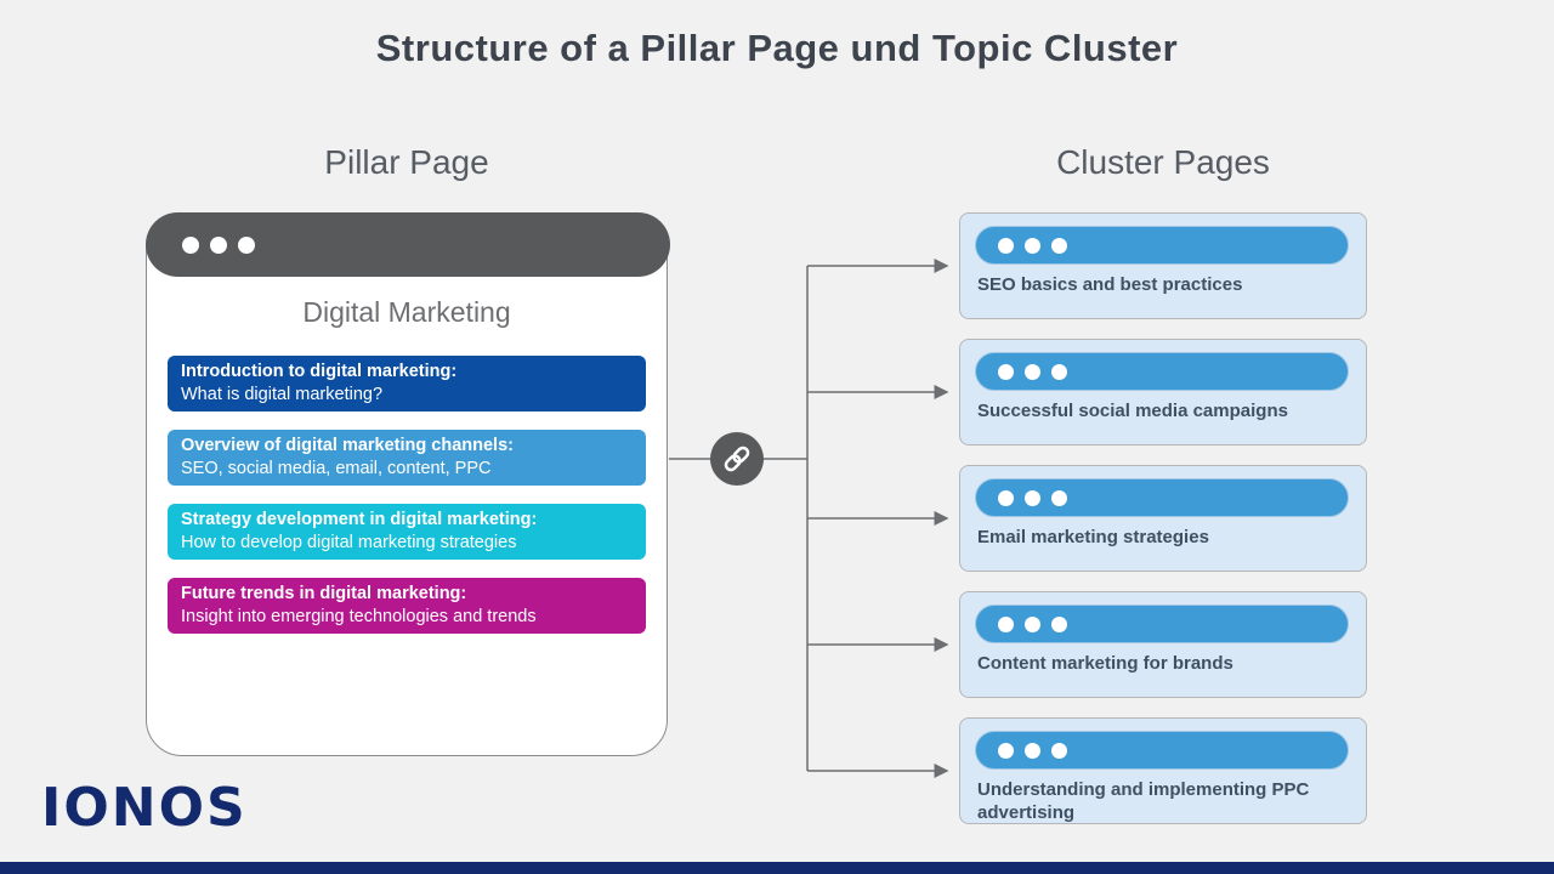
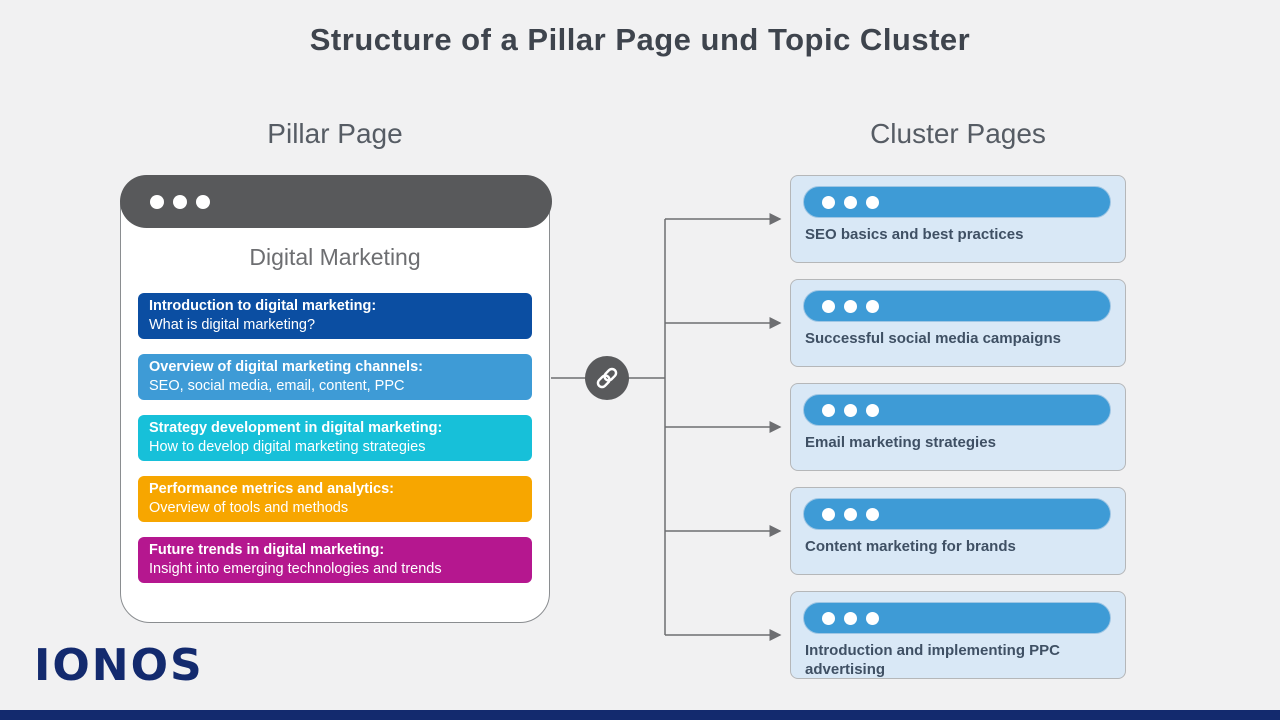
  Structure of a Pillar Page und Topic Cluster
  Pillar Page
  Cluster Pages
  Digital Marketing
  Introduction to digital marketing:
  What is digital marketing?
  Overview of digital marketing channels:
  SEO, social media, email, content, PPC
  Strategy development in digital marketing:
  How to develop digital marketing strategies
+ Performance metrics and analytics:
+ Overview of tools and methods
  Future trends in digital marketing:
  Insight into emerging technologies and trends
  SEO basics and best practices
  Successful social media campaigns
  Email marketing strategies
  Content marketing for brands
- Understanding and implementing PPC advertising
+ Introduction and implementing PPC advertising
  IONOS
